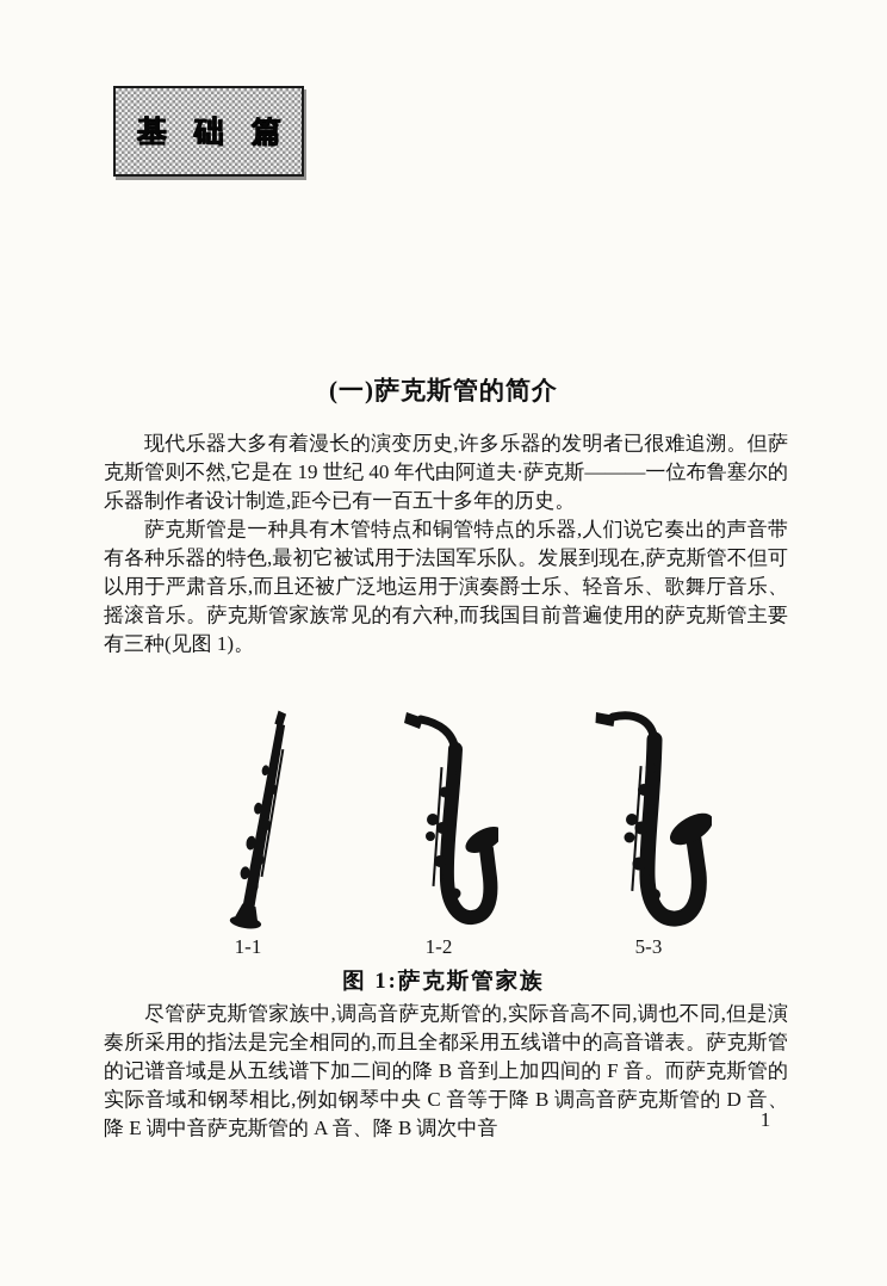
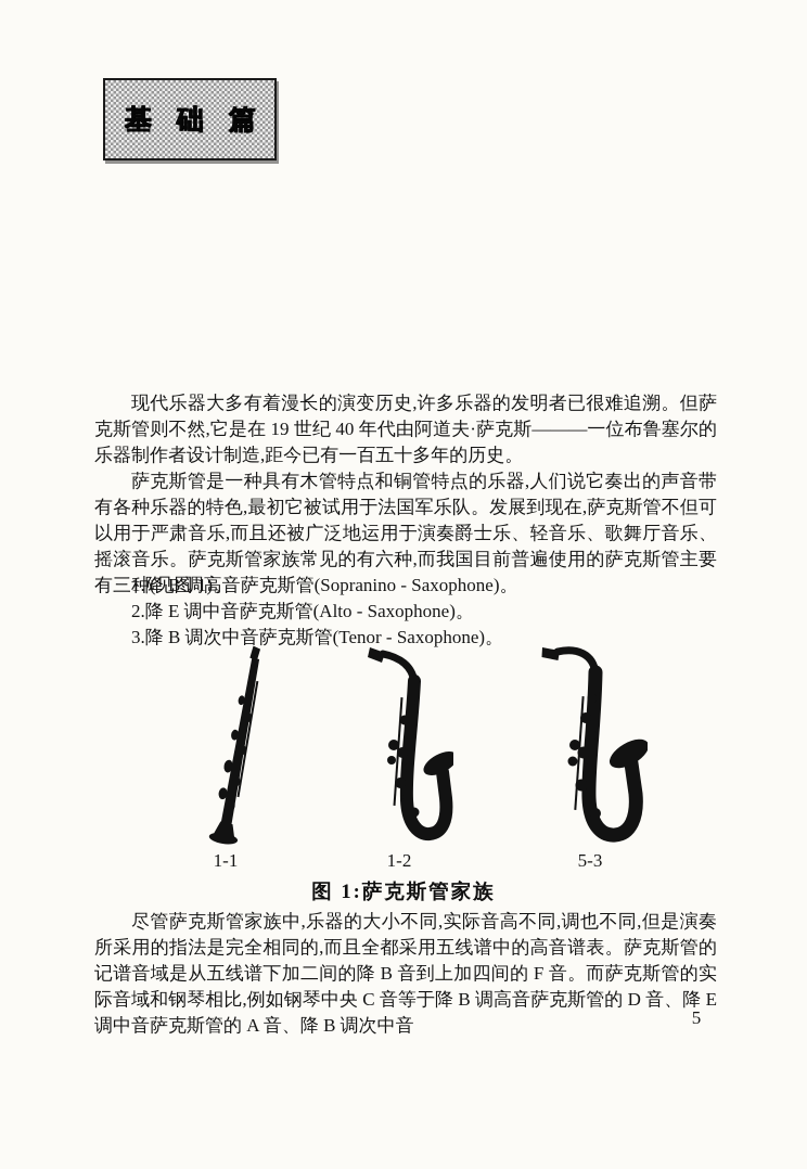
  基础篇
- (一)萨克斯管的简介
  现代乐器大多有着漫长的演变历史,许多乐器的发明者已很难追溯。但萨克斯管则不然,它是在 19 世纪 40 年代由阿道夫·萨克斯———一位布鲁塞尔的乐器制作者设计制造,距今已有一百五十多年的历史。
  萨克斯管是一种具有木管特点和铜管特点的乐器,人们说它奏出的声音带有各种乐器的特色,最初它被试用于法国军乐队。发展到现在,萨克斯管不但可以用于严肃音乐,而且还被广泛地运用于演奏爵士乐、轻音乐、歌舞厅音乐、摇滚音乐。萨克斯管家族常见的有六种,而我国目前普遍使用的萨克斯管主要有三种(见图 1)。
+ 1.降 B 调高音萨克斯管(Sopranino - Saxophone)。
+ 2.降 E 调中音萨克斯管(Alto - Saxophone)。
+ 3.降 B 调次中音萨克斯管(Tenor - Saxophone)。
  1-1
  1-2
  5-3
  图 1:萨克斯管家族
- 尽管萨克斯管家族中,调高音萨克斯管的,实际音高不同,调也不同,但是演奏所采用的指法是完全相同的,而且全都采用五线谱中的高音谱表。萨克斯管的记谱音域是从五线谱下加二间的降 B 音到上加四间的 F 音。而萨克斯管的实际音域和钢琴相比,例如钢琴中央 C 音等于降 B 调高音萨克斯管的 D 音、降 E 调中音萨克斯管的 A 音、降 B 调次中音
+ 尽管萨克斯管家族中,乐器的大小不同,实际音高不同,调也不同,但是演奏所采用的指法是完全相同的,而且全都采用五线谱中的高音谱表。萨克斯管的记谱音域是从五线谱下加二间的降 B 音到上加四间的 F 音。而萨克斯管的实际音域和钢琴相比,例如钢琴中央 C 音等于降 B 调高音萨克斯管的 D 音、降 E 调中音萨克斯管的 A 音、降 B 调次中音
- 1
+ 5
